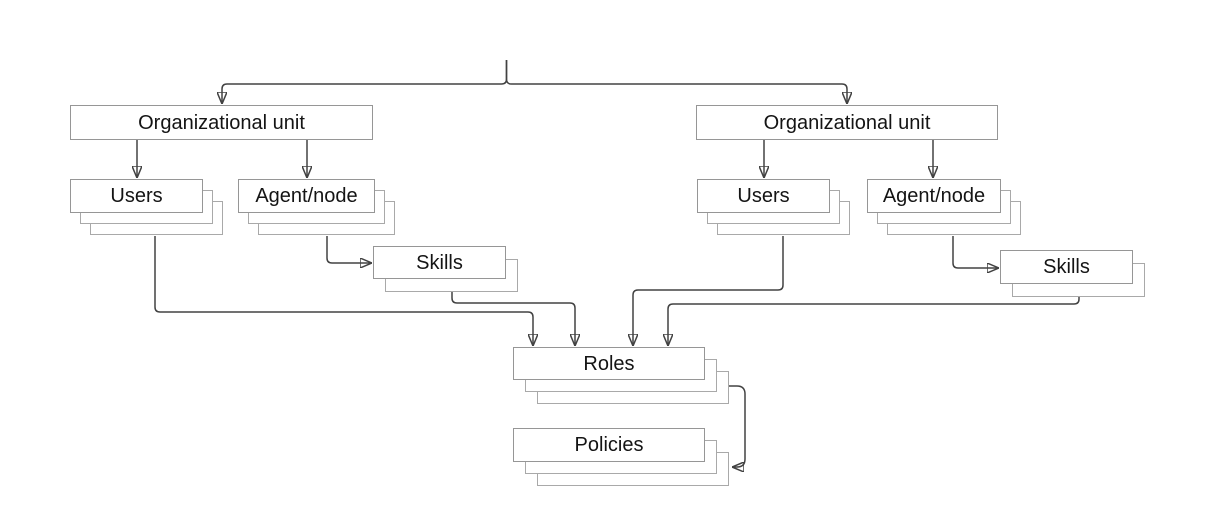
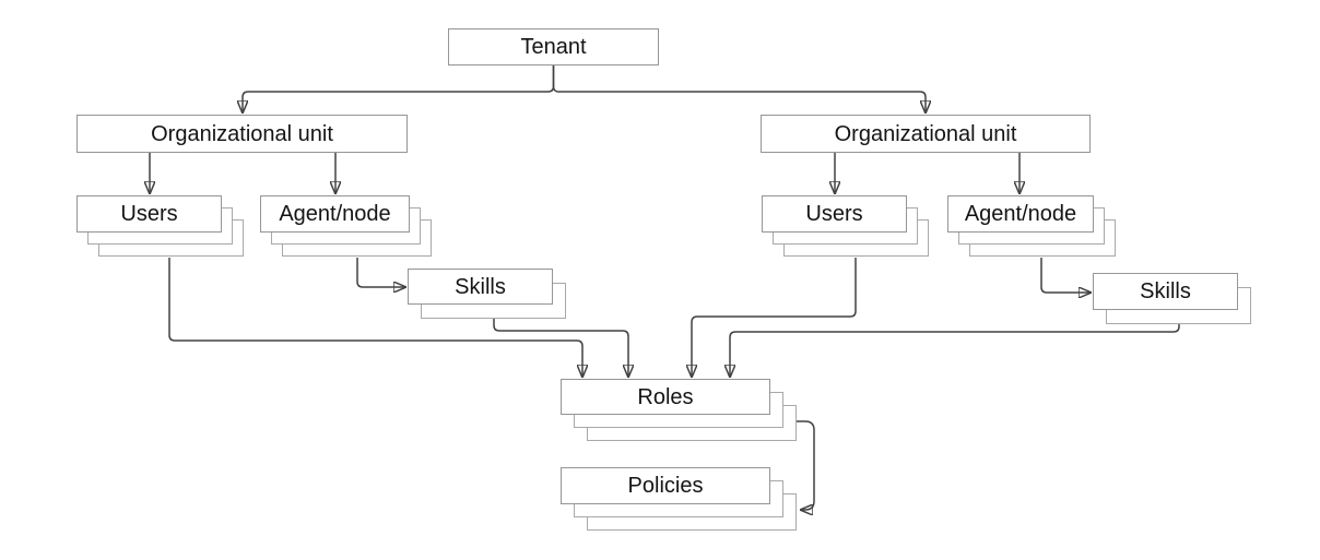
+ Tenant
  Organizational unit
  Organizational unit
  Users
  Agent/node
  Skills
  Users
  Agent/node
  Skills
  Roles
  Policies
